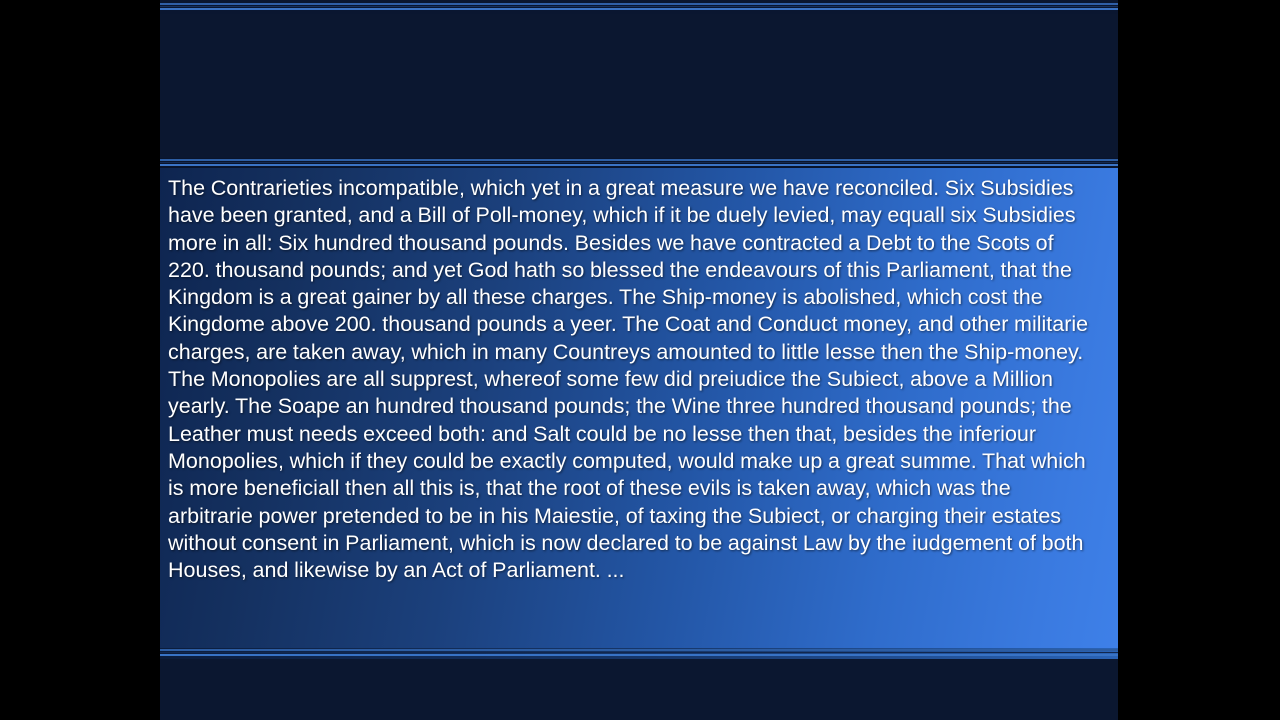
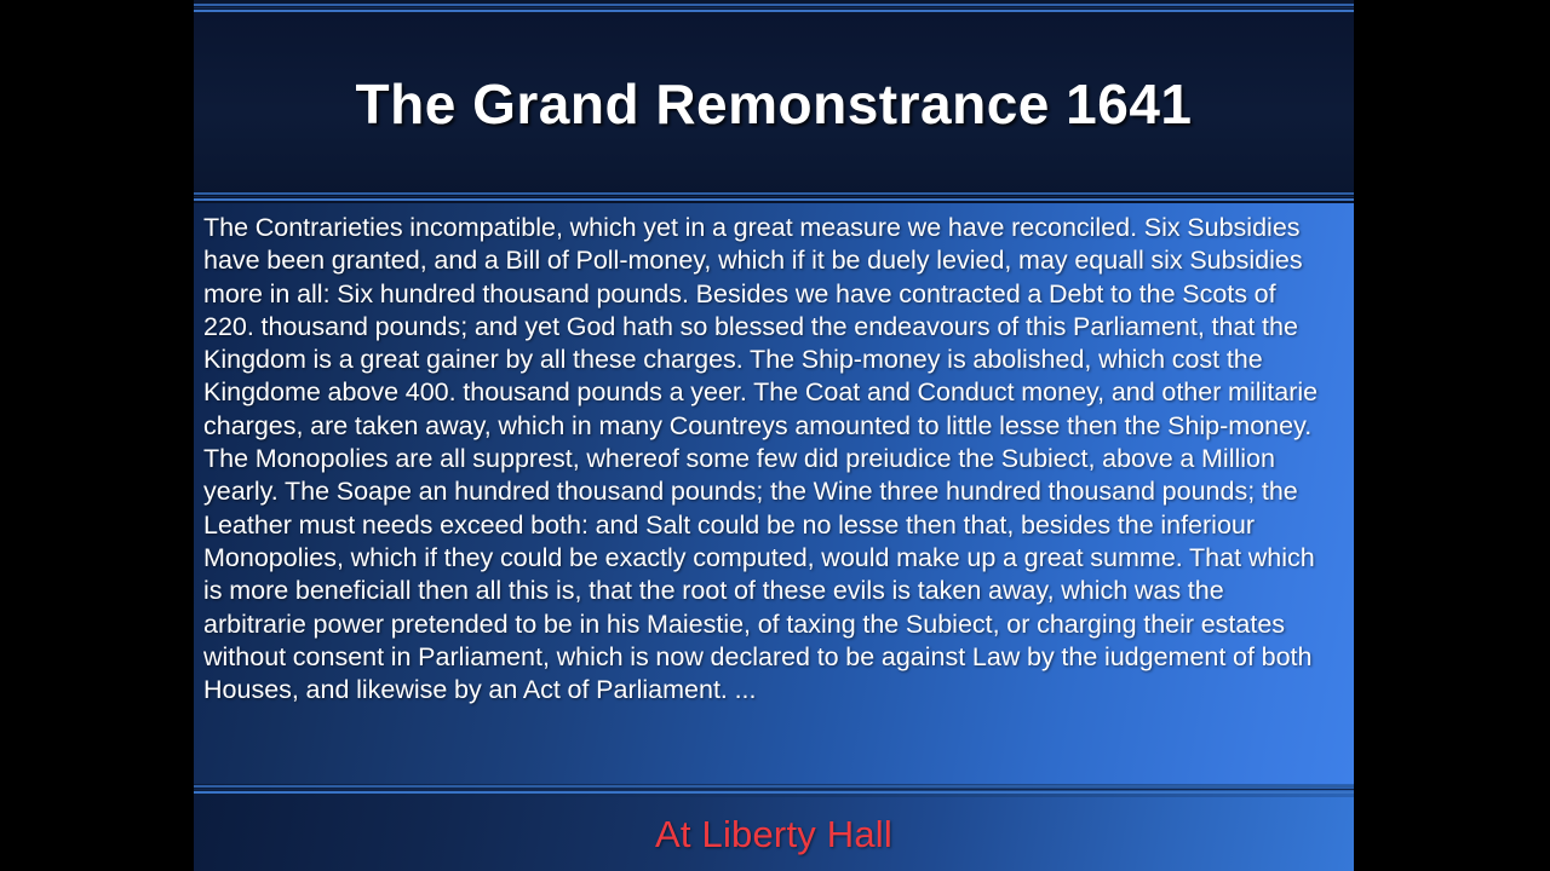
+ The Grand Remonstrance 1641
- The Contrarieties incompatible, which yet in a great measure we have reconciled. Six Subsidies have been granted, and a Bill of Poll-money, which if it be duely levied, may equall six Subsidies more in all: Six hundred thousand pounds. Besides we have contracted a Debt to the Scots of 220. thousand pounds; and yet God hath so blessed the endeavours of this Parliament, that the Kingdom is a great gainer by all these charges. The Ship-money is abolished, which cost the Kingdome above 200. thousand pounds a yeer. The Coat and Conduct money, and other militarie charges, are taken away, which in many Countreys amounted to little lesse then the Ship-money. The Monopolies are all supprest, whereof some few did preiudice the Subiect, above a Million yearly. The Soape an hundred thousand pounds; the Wine three hundred thousand pounds; the Leather must needs exceed both: and Salt could be no lesse then that, besides the inferiour Monopolies, which if they could be exactly computed, would make up a great summe. That which is more beneficiall then all this is, that the root of these evils is taken away, which was the arbitrarie power pretended to be in his Maiestie, of taxing the Subiect, or charging their estates without consent in Parliament, which is now declared to be against Law by the iudgement of both Houses, and likewise by an Act of Parliament. ...
+ The Contrarieties incompatible, which yet in a great measure we have reconciled. Six Subsidies have been granted, and a Bill of Poll-money, which if it be duely levied, may equall six Subsidies more in all: Six hundred thousand pounds. Besides we have contracted a Debt to the Scots of 220. thousand pounds; and yet God hath so blessed the endeavours of this Parliament, that the Kingdom is a great gainer by all these charges. The Ship-money is abolished, which cost the Kingdome above 400. thousand pounds a yeer. The Coat and Conduct money, and other militarie charges, are taken away, which in many Countreys amounted to little lesse then the Ship-money. The Monopolies are all supprest, whereof some few did preiudice the Subiect, above a Million yearly. The Soape an hundred thousand pounds; the Wine three hundred thousand pounds; the Leather must needs exceed both: and Salt could be no lesse then that, besides the inferiour Monopolies, which if they could be exactly computed, would make up a great summe. That which is more beneficiall then all this is, that the root of these evils is taken away, which was the arbitrarie power pretended to be in his Maiestie, of taxing the Subiect, or charging their estates without consent in Parliament, which is now declared to be against Law by the iudgement of both Houses, and likewise by an Act of Parliament. ...
+ At Liberty Hall
